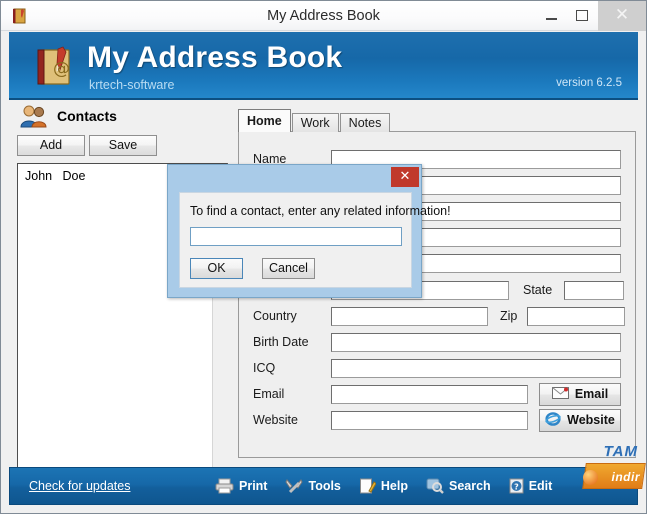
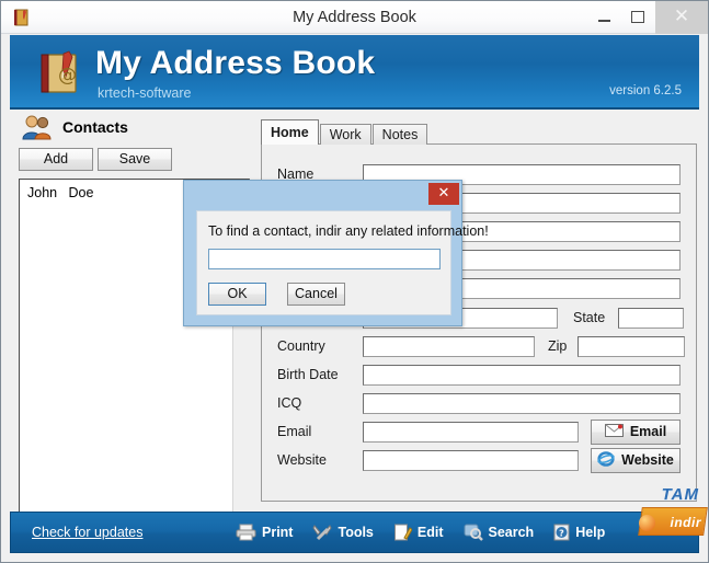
  My Address Book
  ✕
  @
  My Address Book
  krtech-software
  version 6.2.5
  Contacts
  Add
  Save
  John Doe
  Home
  Work
  Notes
  Name
  State
  Country
  Zip
  Birth Date
  ICQ
  Email
  Email
  Website
  Website
  ✕
- To find a contact, enter any related information!
+ To find a contact, indir any related information!
  OK
  Cancel
  Check for updates
  Print
  Tools
- Help
+ Edit
  Search
  ?
- Edit
+ Help
  TAM
  indir
